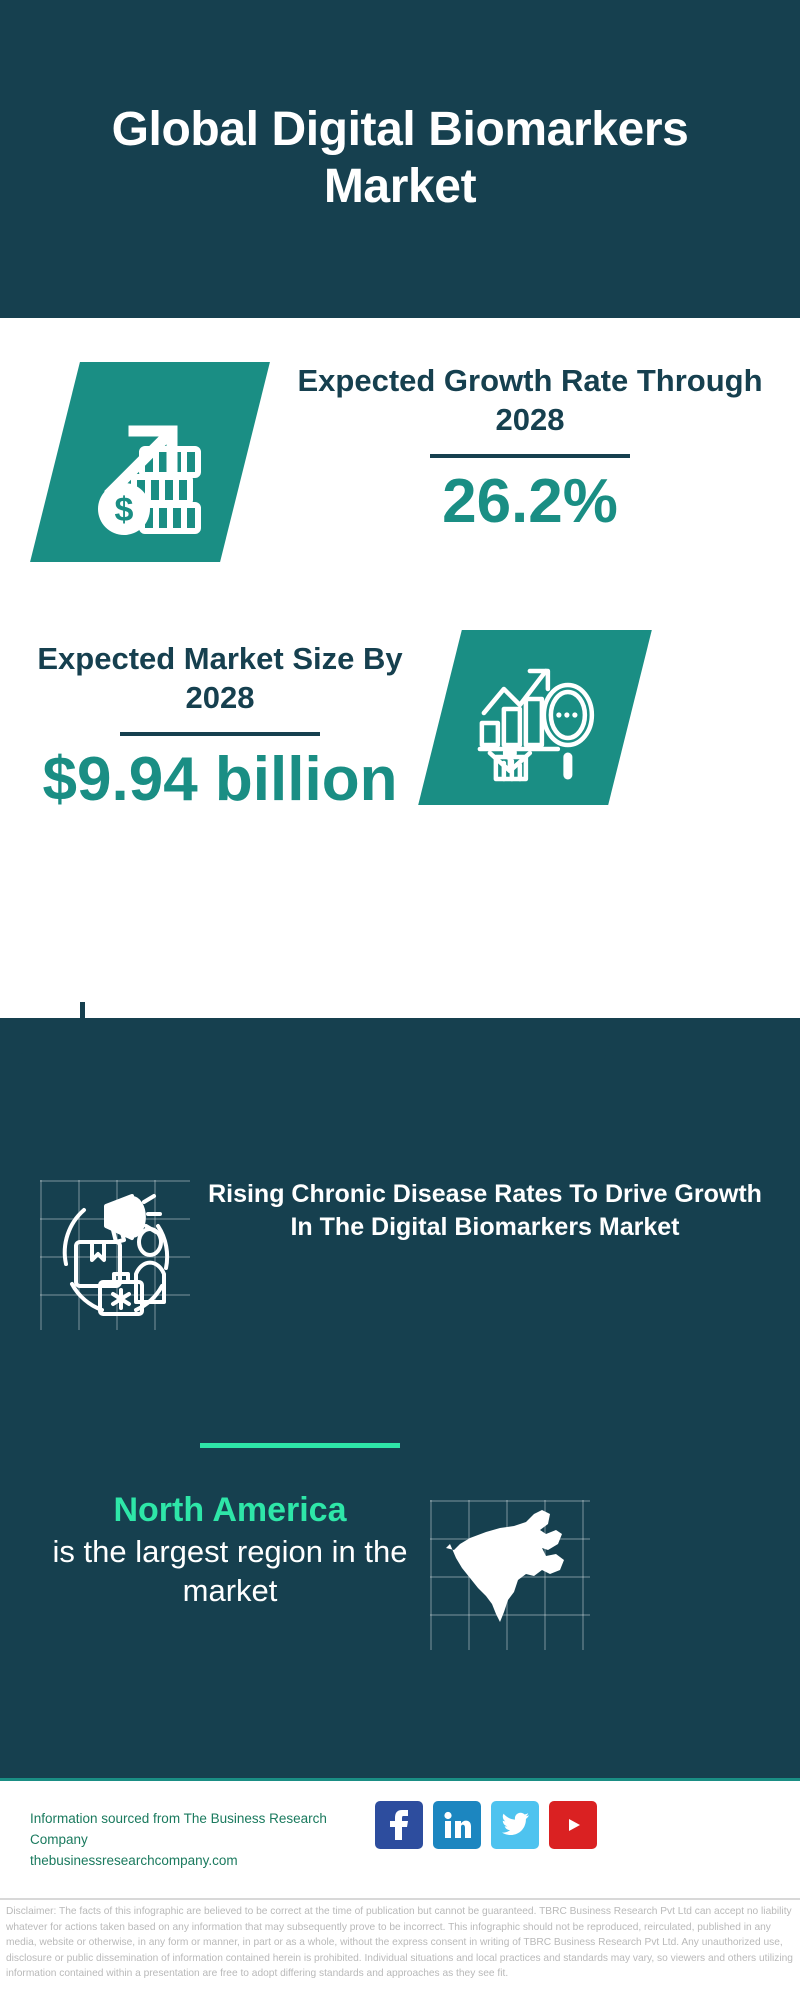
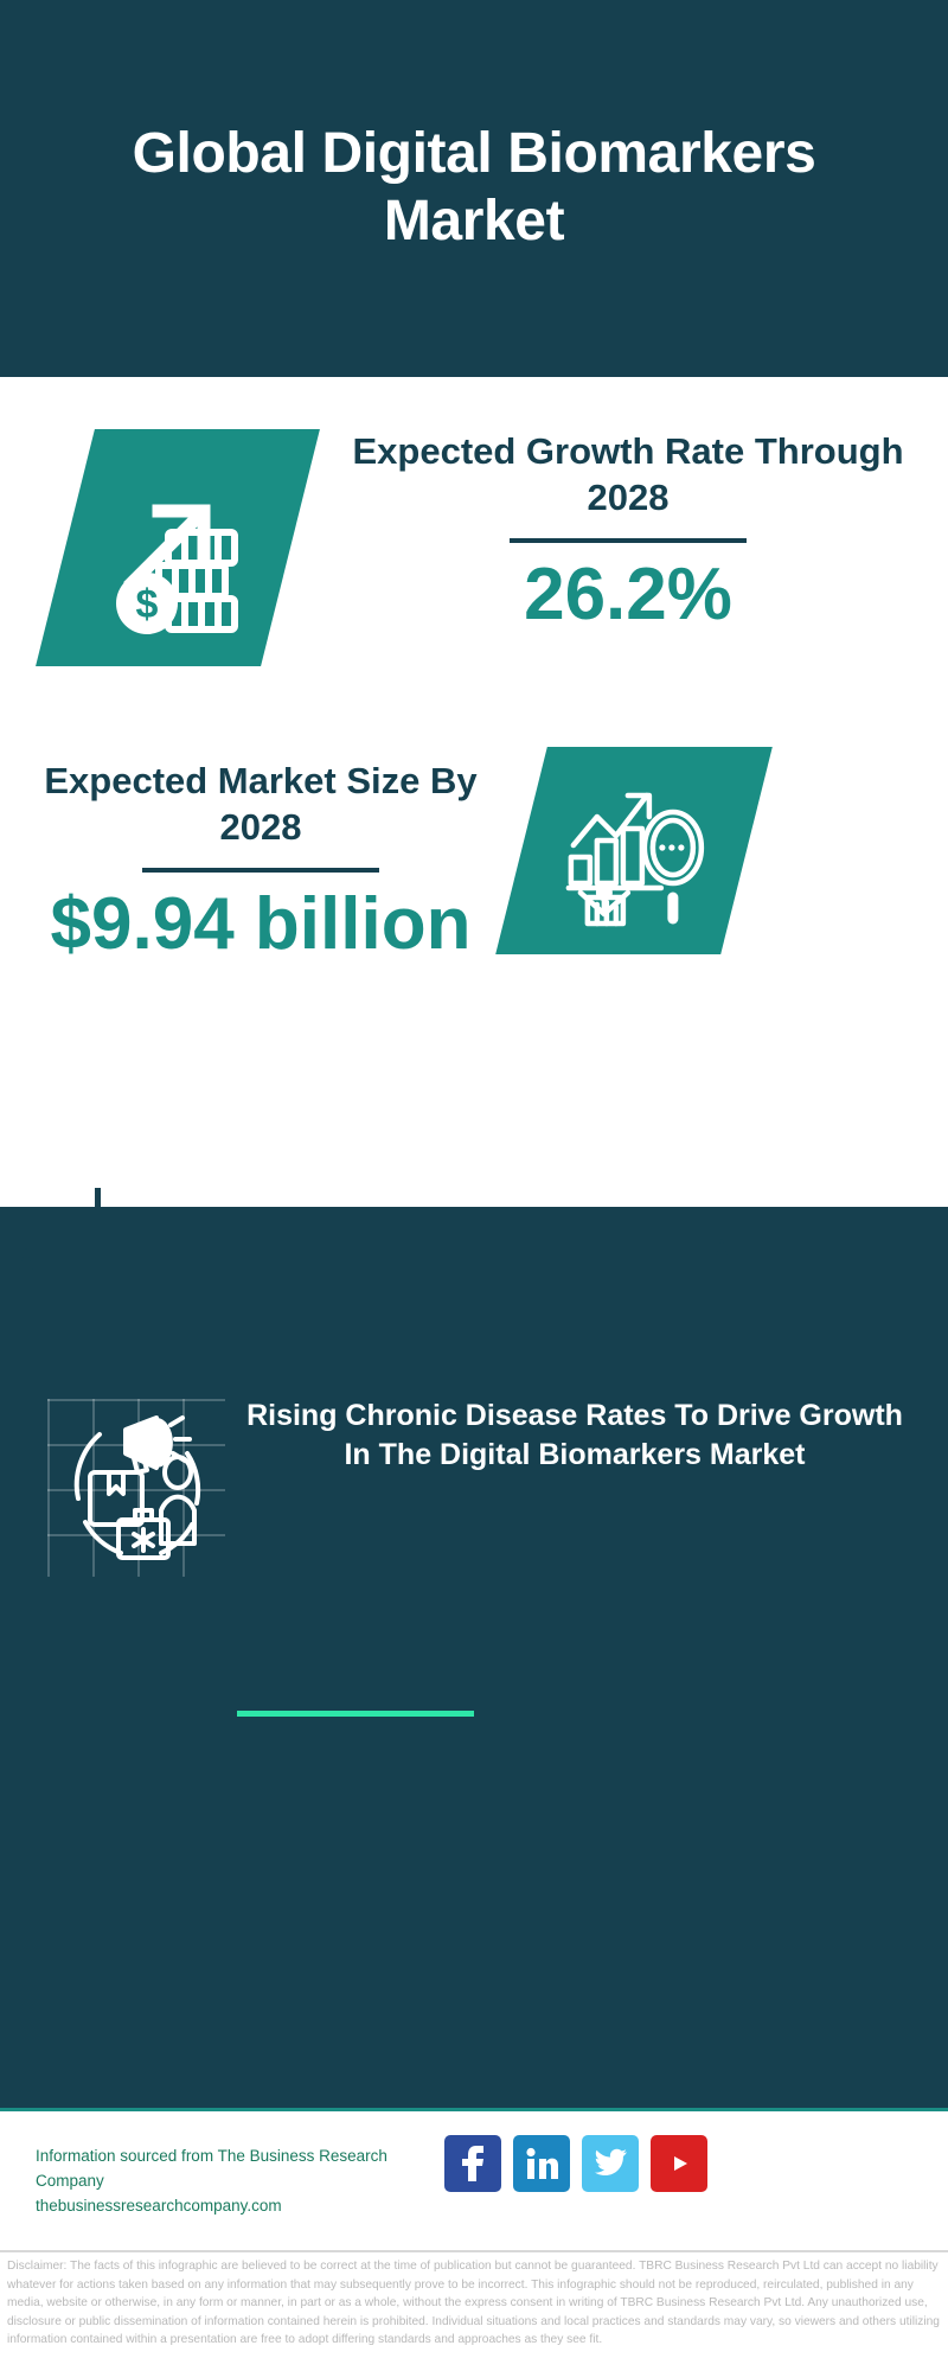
  Global Digital Biomarkers Market
  Expected Growth Rate Through 2028
  26.2%
  Expected Market Size By 2028
  $9.94 billion
  Rising Chronic Disease Rates To Drive Growth In The Digital Biomarkers Market
- North America
- is the largest region in the market
  Information sourced from The Business Research Company
  thebusinessresearchcompany.com
  Disclaimer: The facts of this infographic are believed to be correct at the time of publication but cannot be guaranteed. TBRC Business Research Pvt Ltd can accept no liability whatever for actions taken based on any information that may subsequently prove to be incorrect. This infographic should not be reproduced, reirculated, published in any media, website or otherwise, in any form or manner, in part or as a whole, without the express consent in writing of TBRC Business Research Pvt Ltd. Any unauthorized use, disclosure or public dissemination of information contained herein is prohibited. Individual situations and local practices and standards may vary, so viewers and others utilizing information contained within a presentation are free to adopt differing standards and approaches as they see fit.
